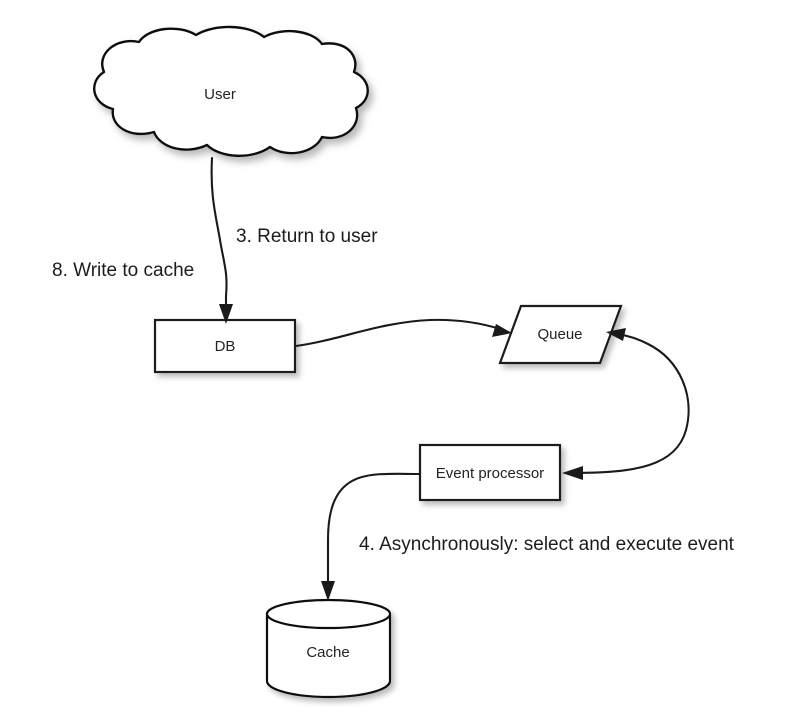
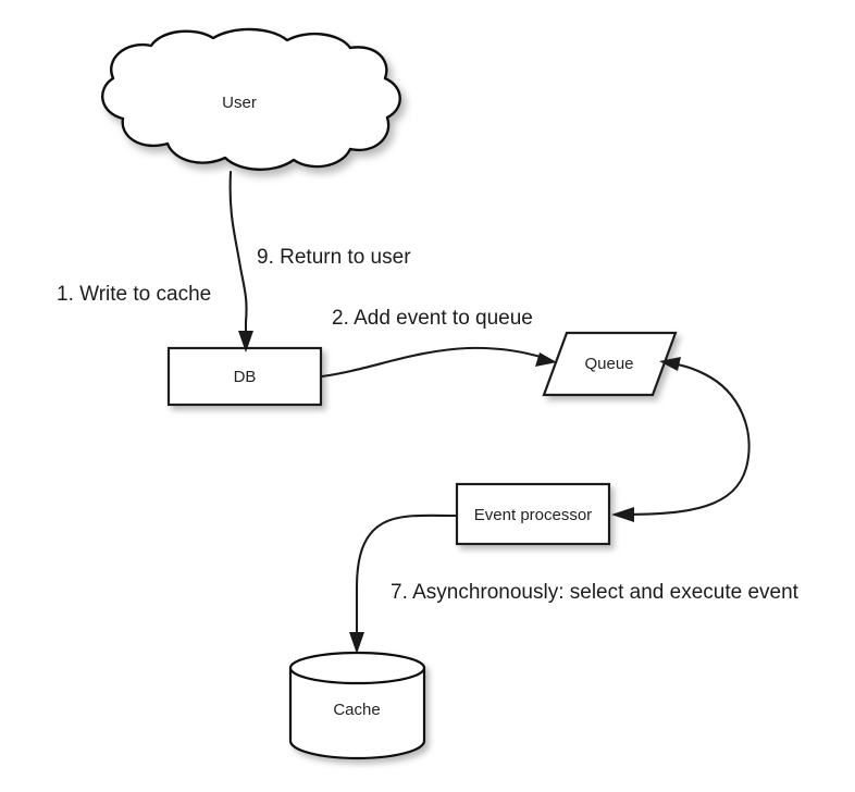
  User
  DB
  Queue
  Event processor
  Cache
- 8. Write to cache
+ 1. Write to cache
+ 2. Add event to queue
- 3. Return to user
+ 9. Return to user
- 4. Asynchronously: select and execute event
+ 7. Asynchronously: select and execute event
